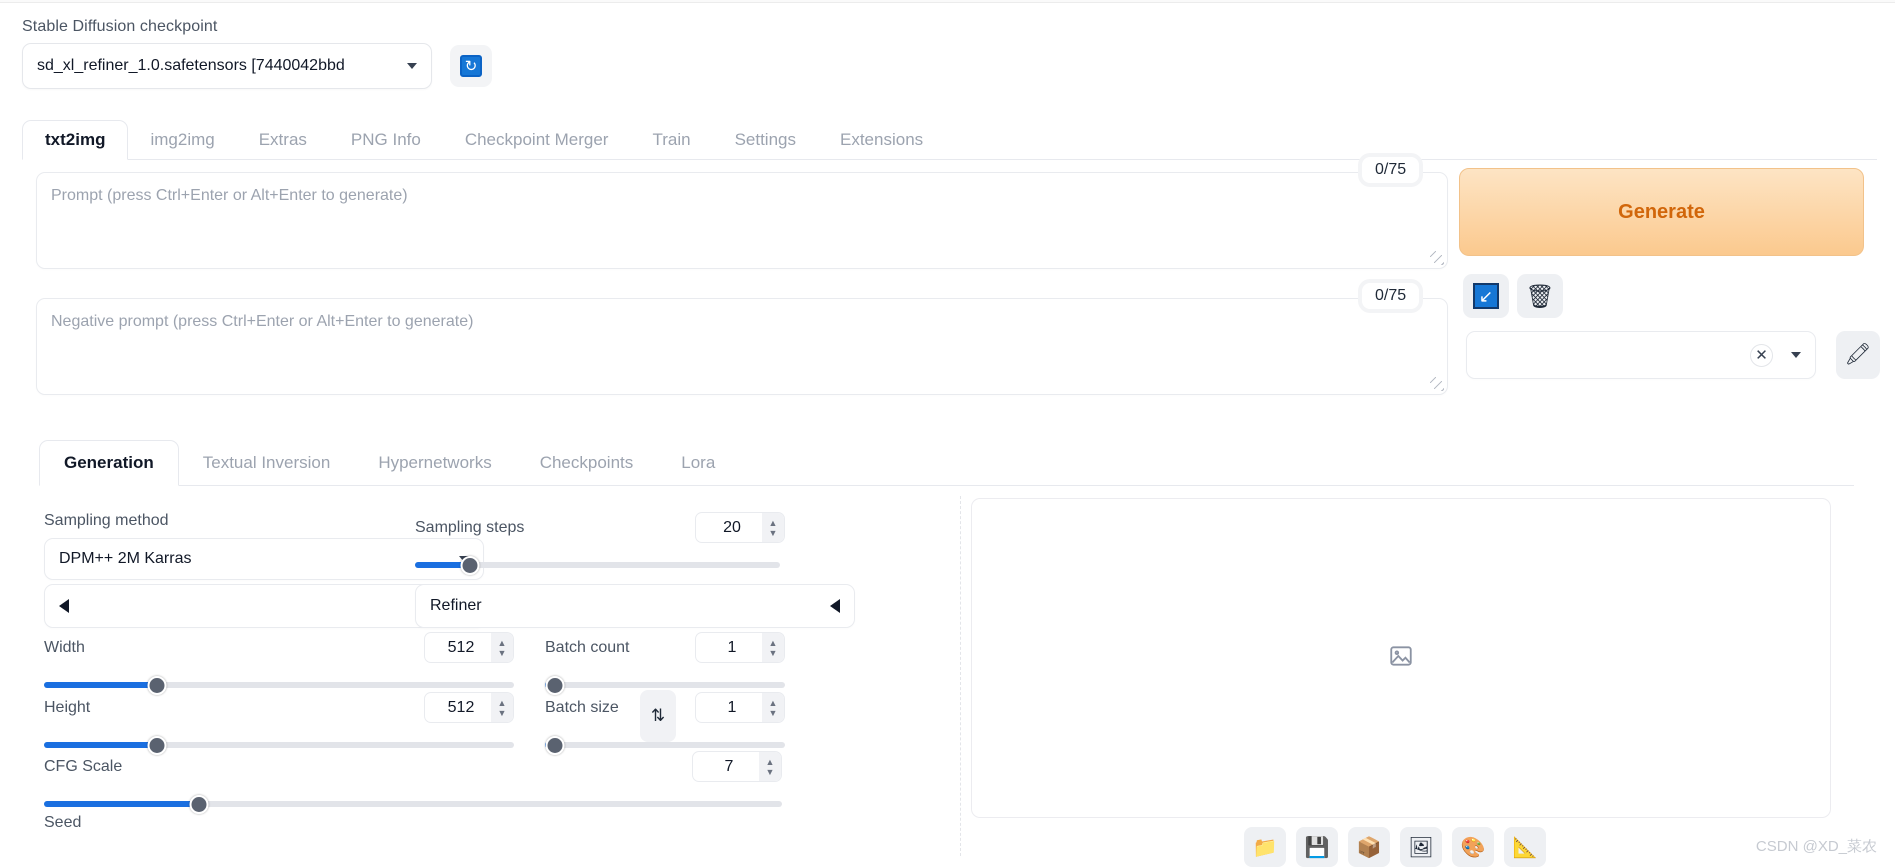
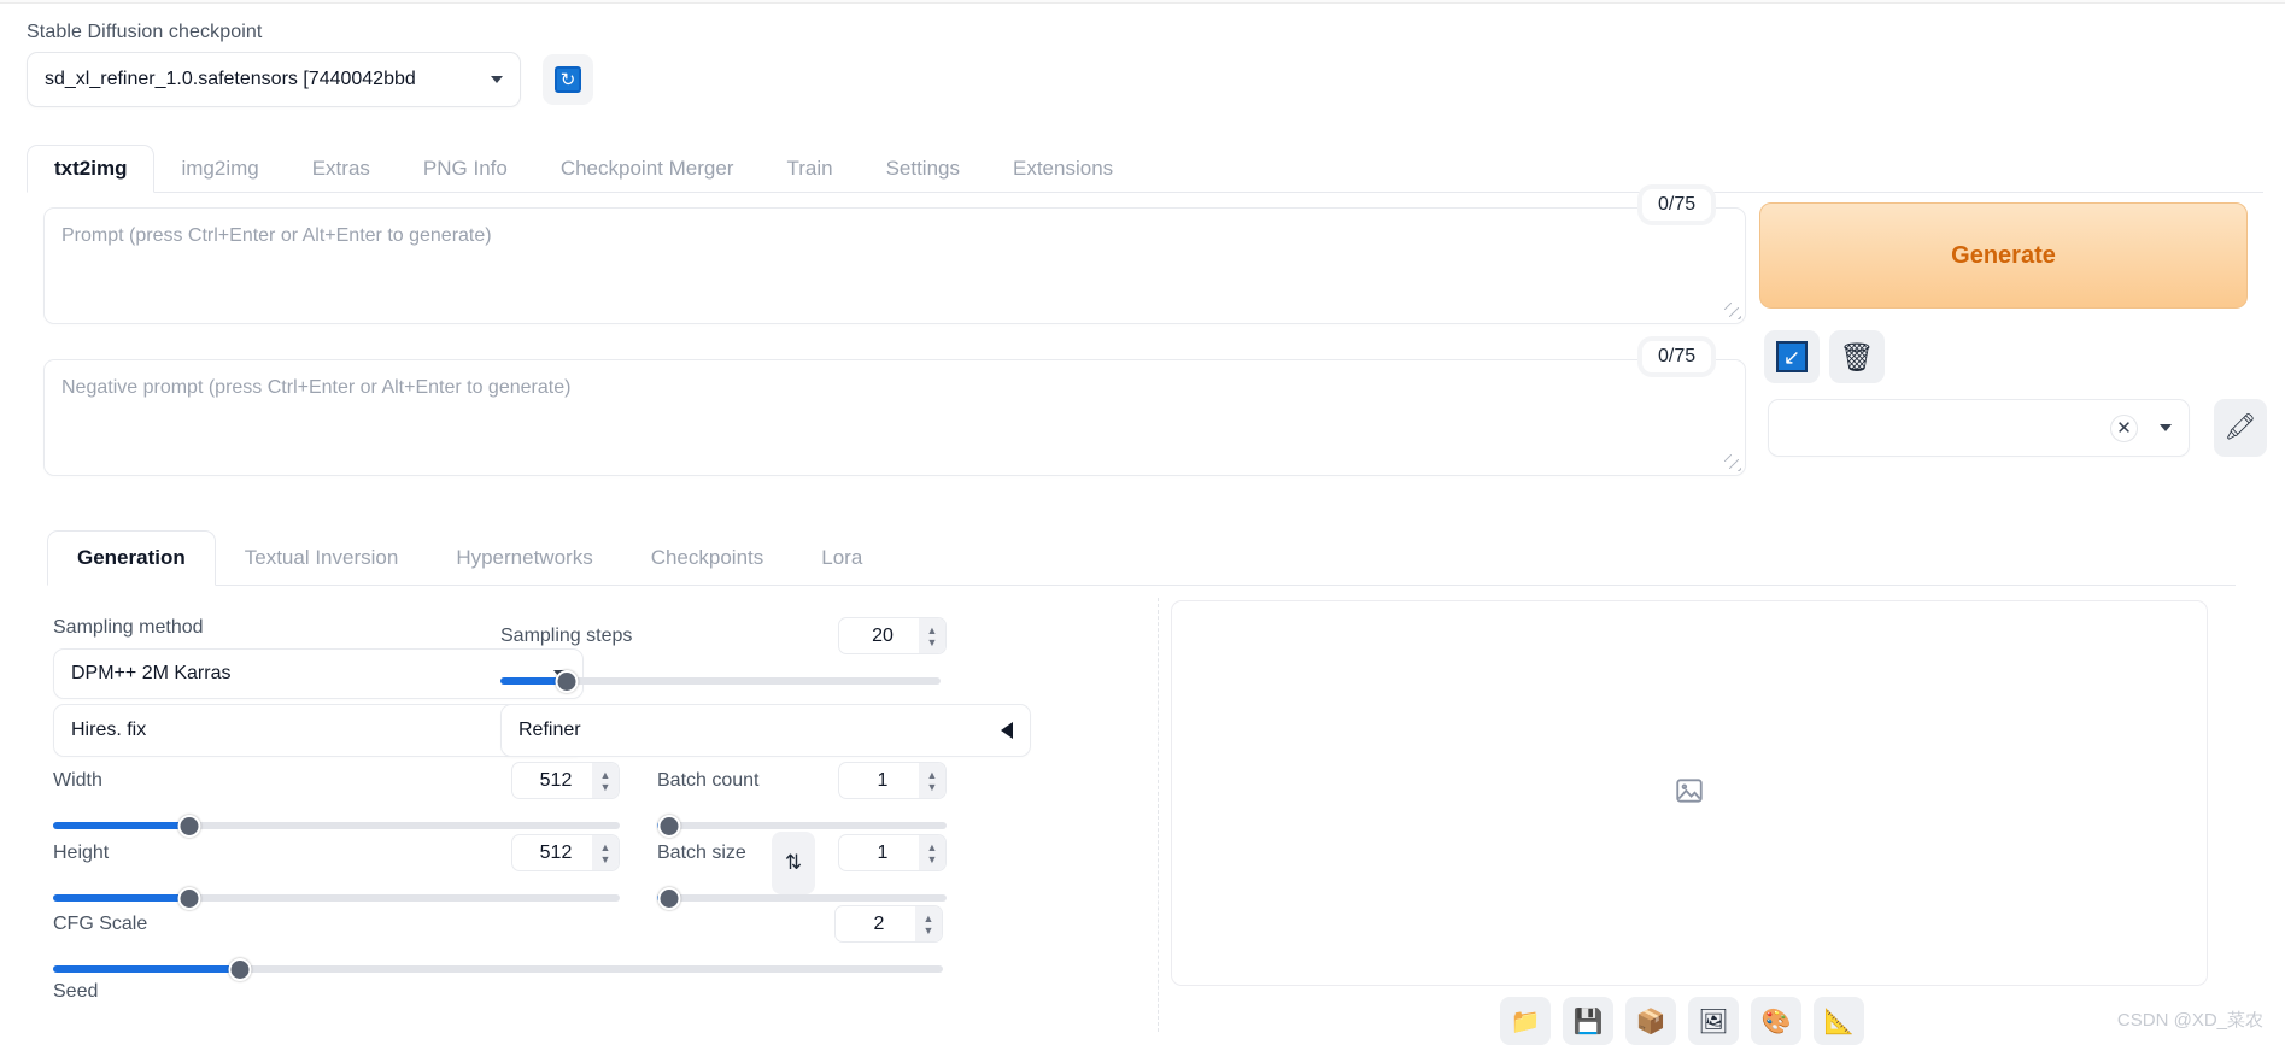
  Stable Diffusion checkpoint
  sd_xl_refiner_1.0.safetensors [7440042bbd
  ↻
  txt2img
  img2img
  Extras
  PNG Info
  Checkpoint Merger
  Train
  Settings
  Extensions
  Prompt (press Ctrl+Enter or Alt+Enter to generate)
  0/75
  Negative prompt (press Ctrl+Enter or Alt+Enter to generate)
  0/75
  Generate
  ↙
  🗑
  ✕
  🖍
  Generation
  Textual Inversion
  Hypernetworks
  Checkpoints
  Lora
  Sampling method
  DPM++ 2M Karras
  Sampling steps
  20
  ▲
  ▼
+ Hires. fix
  Refiner
  Width
  512
  ▲
  ▼
  Height
  512
  ▲
  ▼
  Batch count
  1
  ▲
  ▼
  Batch size
  1
  ▲
  ▼
  CFG Scale
- 7
+ 2
  ▲
  ▼
  Seed
  ⇅
  📁
  💾
  📦
  🖼
  🎨
  📐
  CSDN @XD_菜农
